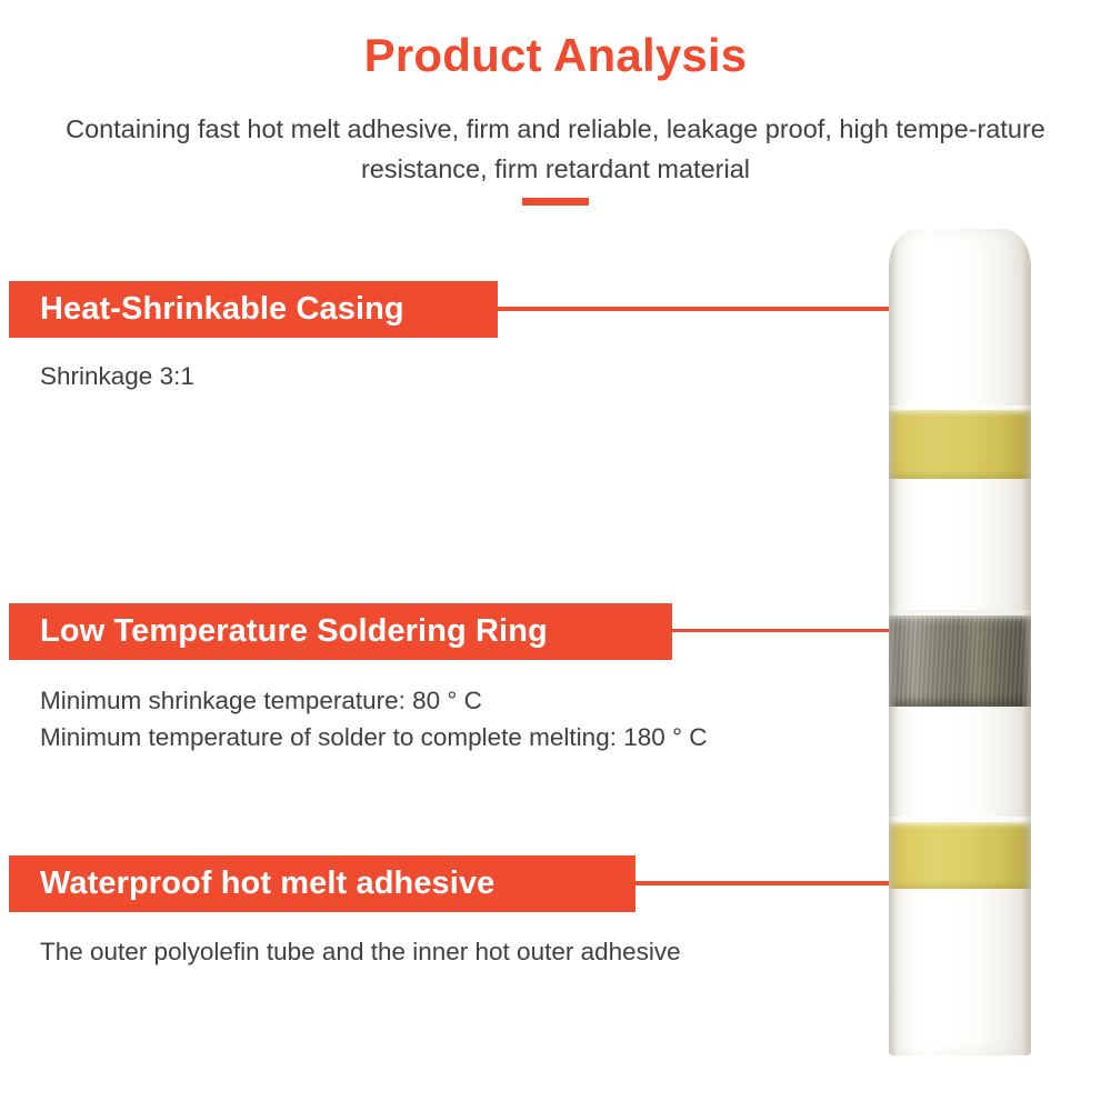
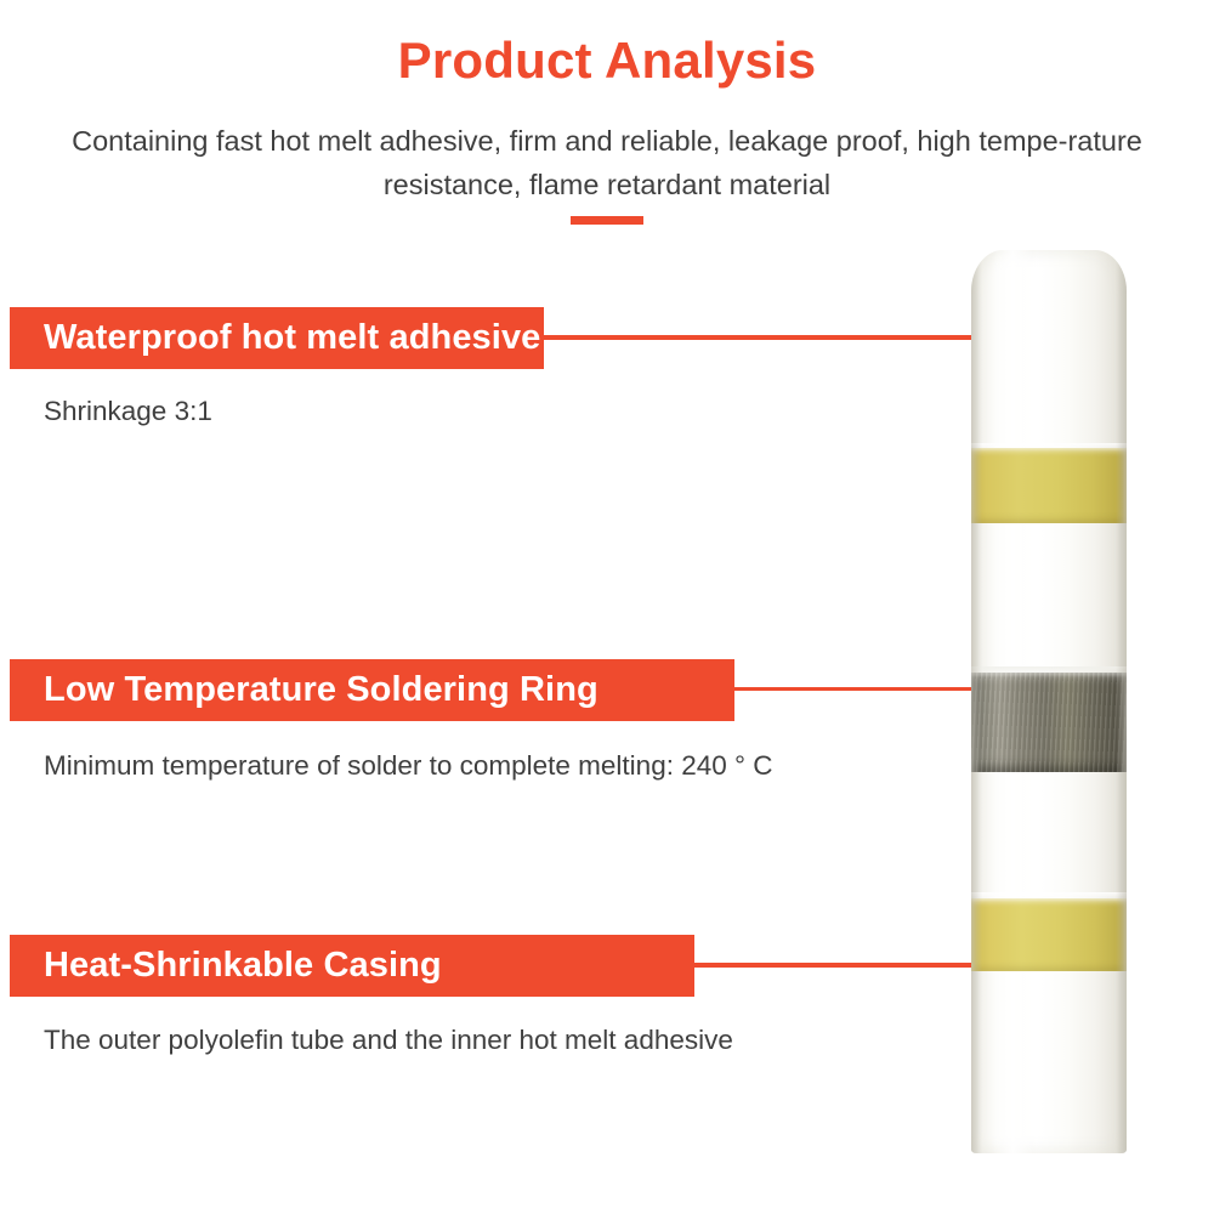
  Product Analysis
- Containing fast hot melt adhesive, firm and reliable, leakage proof, high tempe-rature resistance, firm retardant material
+ Containing fast hot melt adhesive, firm and reliable, leakage proof, high tempe-rature resistance, flame retardant material
- Heat-Shrinkable Casing
+ Waterproof hot melt adhesive
  Shrinkage 3:1
  Low Temperature Soldering Ring
- Minimum shrinkage temperature: 80 ° C
- Minimum temperature of solder to complete melting: 180 ° C
+ Minimum temperature of solder to complete melting: 240 ° C
- Waterproof hot melt adhesive
+ Heat-Shrinkable Casing
- The outer polyolefin tube and the inner hot outer adhesive
+ The outer polyolefin tube and the inner hot melt adhesive
